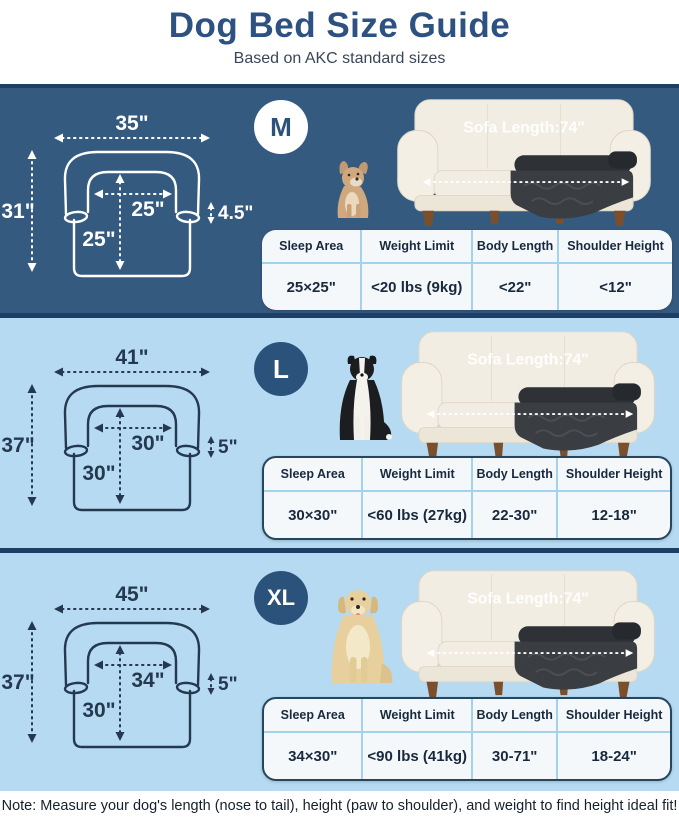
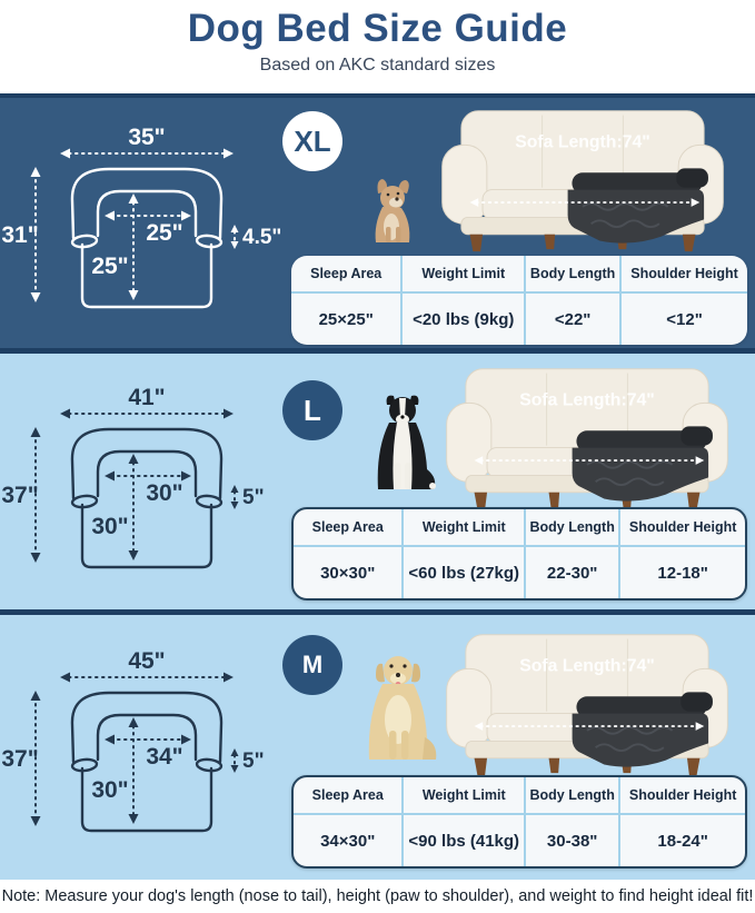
  Dog Bed Size Guide
  Based on AKC standard sizes
  35"
  31"
  25"
  25"
  4.5"
- M
+ XL
  Sofa Length:74"
  Sleep Area
  Weight Limit
  Body Length
  Shoulder Height
  25×25"
  <20 lbs (9kg)
  <22"
  <12"
  41"
  37"
  30"
  30"
  5"
  L
  Sofa Length:74"
  Sleep Area
  Weight Limit
  Body Length
  Shoulder Height
  30×30"
  <60 lbs (27kg)
  22-30"
  12-18"
  45"
  37"
  34"
  30"
  5"
- XL
+ M
  Sofa Length:74"
  Sleep Area
  Weight Limit
  Body Length
  Shoulder Height
  34×30"
  <90 lbs (41kg)
- 30-71"
+ 30-38"
  18-24"
  Note: Measure your dog's length (nose to tail), height (paw to shoulder), and weight to find height ideal fit!
